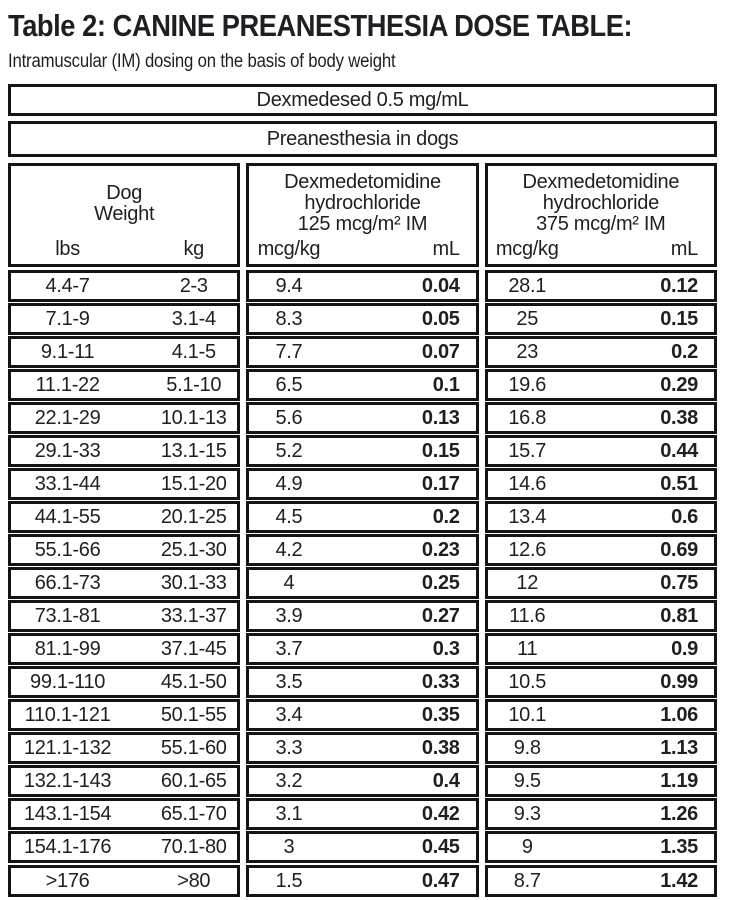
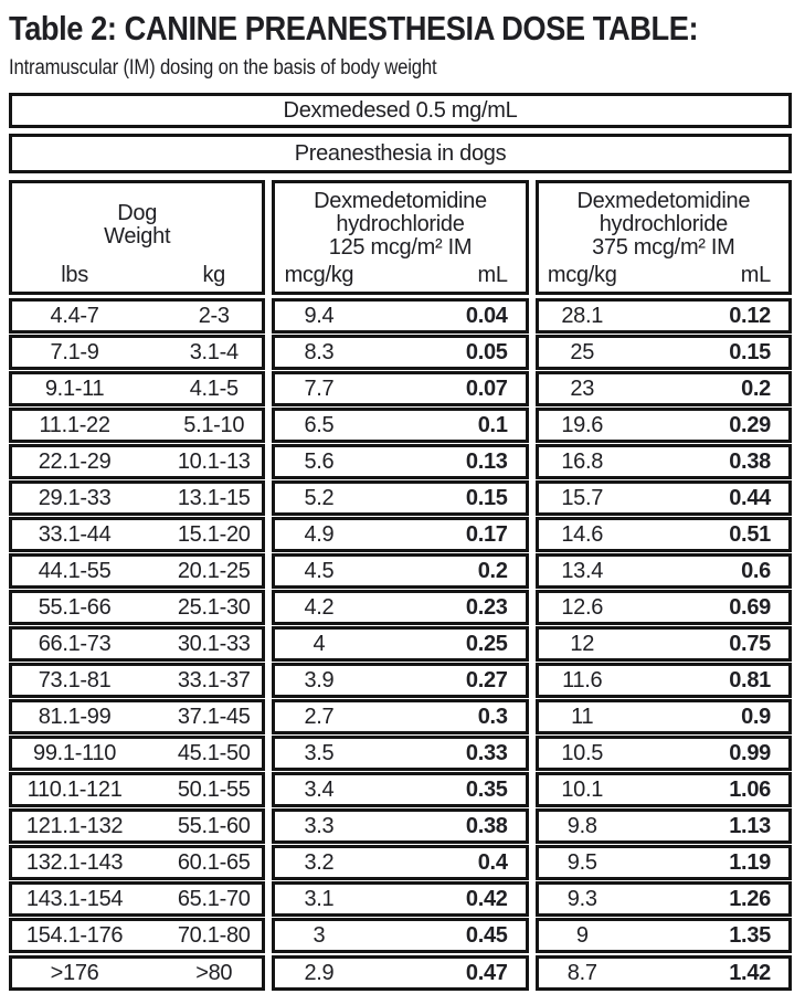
  Table 2: CANINE PREANESTHESIA DOSE TABLE:
  Intramuscular (IM) dosing on the basis of body weight
  Dexmedesed 0.5 mg/mL
  Preanesthesia in dogs
  Dog
  Weight
  lbs
  kg
  Dexmedetomidine
  hydrochloride
  125 mcg/m² IM
  mcg/kg
  mL
  Dexmedetomidine
  hydrochloride
  375 mcg/m² IM
  mcg/kg
  mL
  4.4-7
  2-3
  9.4
  0.04
  28.1
  0.12
  7.1-9
  3.1-4
  8.3
  0.05
  25
  0.15
  9.1-11
  4.1-5
  7.7
  0.07
  23
  0.2
  11.1-22
  5.1-10
  6.5
  0.1
  19.6
  0.29
  22.1-29
  10.1-13
  5.6
  0.13
  16.8
  0.38
  29.1-33
  13.1-15
  5.2
  0.15
  15.7
  0.44
  33.1-44
  15.1-20
  4.9
  0.17
  14.6
  0.51
  44.1-55
  20.1-25
  4.5
  0.2
  13.4
  0.6
  55.1-66
  25.1-30
  4.2
  0.23
  12.6
  0.69
  66.1-73
  30.1-33
  4
  0.25
  12
  0.75
  73.1-81
  33.1-37
  3.9
  0.27
  11.6
  0.81
  81.1-99
  37.1-45
- 3.7
+ 2.7
  0.3
  11
  0.9
  99.1-110
  45.1-50
  3.5
  0.33
  10.5
  0.99
  110.1-121
  50.1-55
  3.4
  0.35
  10.1
  1.06
  121.1-132
  55.1-60
  3.3
  0.38
  9.8
  1.13
  132.1-143
  60.1-65
  3.2
  0.4
  9.5
  1.19
  143.1-154
  65.1-70
  3.1
  0.42
  9.3
  1.26
  154.1-176
  70.1-80
  3
  0.45
  9
  1.35
  >176
  >80
- 1.5
+ 2.9
  0.47
  8.7
  1.42
